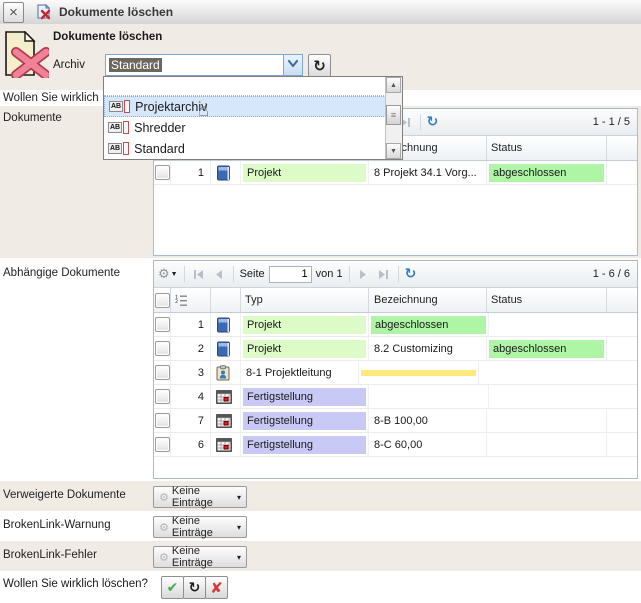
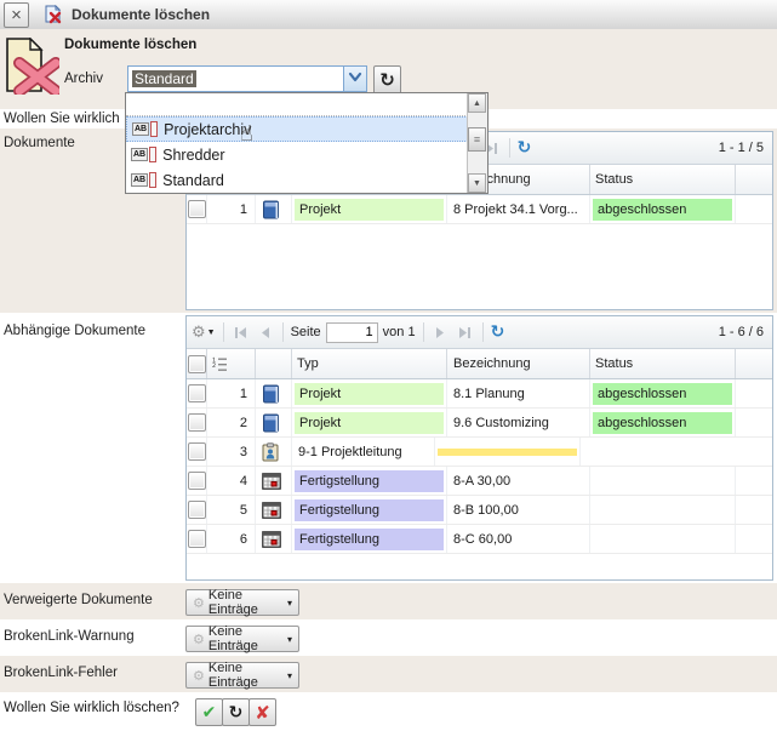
  ×
  Dokumente löschen
  Dokumente löschen
  Archiv
  Standard
  ↻
  Wollen Sie wirklich
  Dokumente
  Abhängige Dokumente
  Verweigerte Dokumente
  BrokenLink-Warnung
  BrokenLink-Fehler
  ↻
  1 - 1 / 5
  Status
  1
  Projekt
  8 Projekt 34.1 Vorg...
  abgeschlossen
  ⚙
  Seite
  1
  von 1
  ↻
  1 - 6 / 6
  Typ
  Bezeichnung
  Status
  1
  Projekt
+ 8.1 Planung
  abgeschlossen
  2
  Projekt
- 8.2 Customizing
+ 9.6 Customizing
  abgeschlossen
  3
- 8-1 Projektleitung
+ 9-1 Projektleitung
  4
  Fertigstellung
+ 8-A 30,00
- 7
+ 5
  Fertigstellung
  8-B 100,00
  6
  Fertigstellung
  8-C 60,00
  Projektarchiv
  Shredder
  Standard
  ≡
  ☝
  ⚙
  Keine Einträge
  ▾
  ⚙
  Keine Einträge
  ▾
  ⚙
  Keine Einträge
  ▾
  Wollen Sie wirklich löschen?
  ✔
  ↻
  ✘
